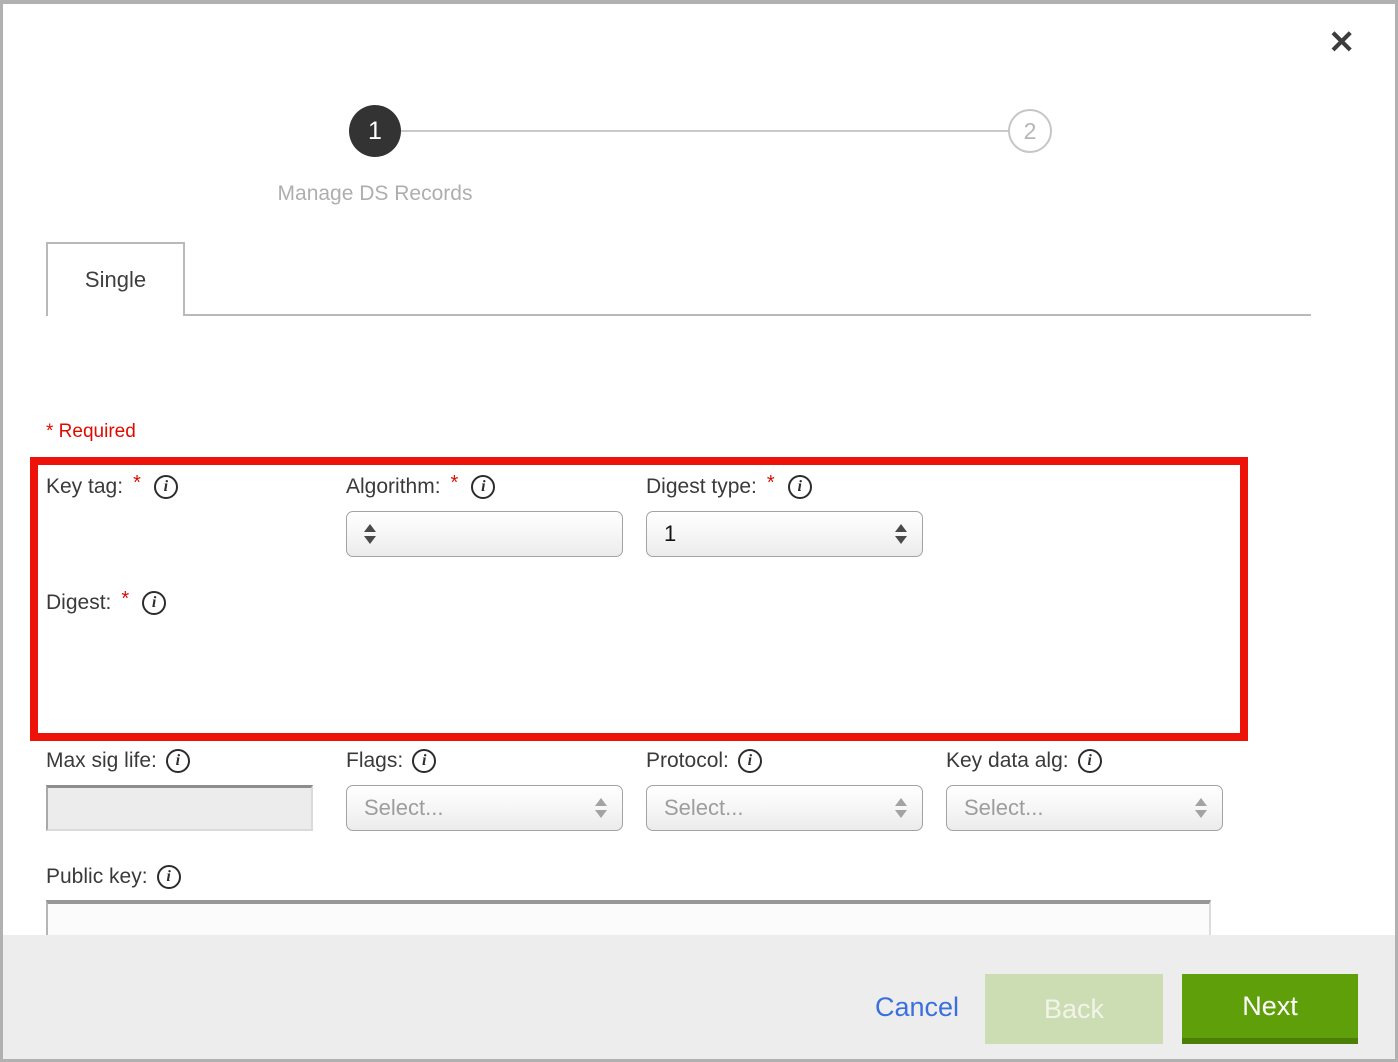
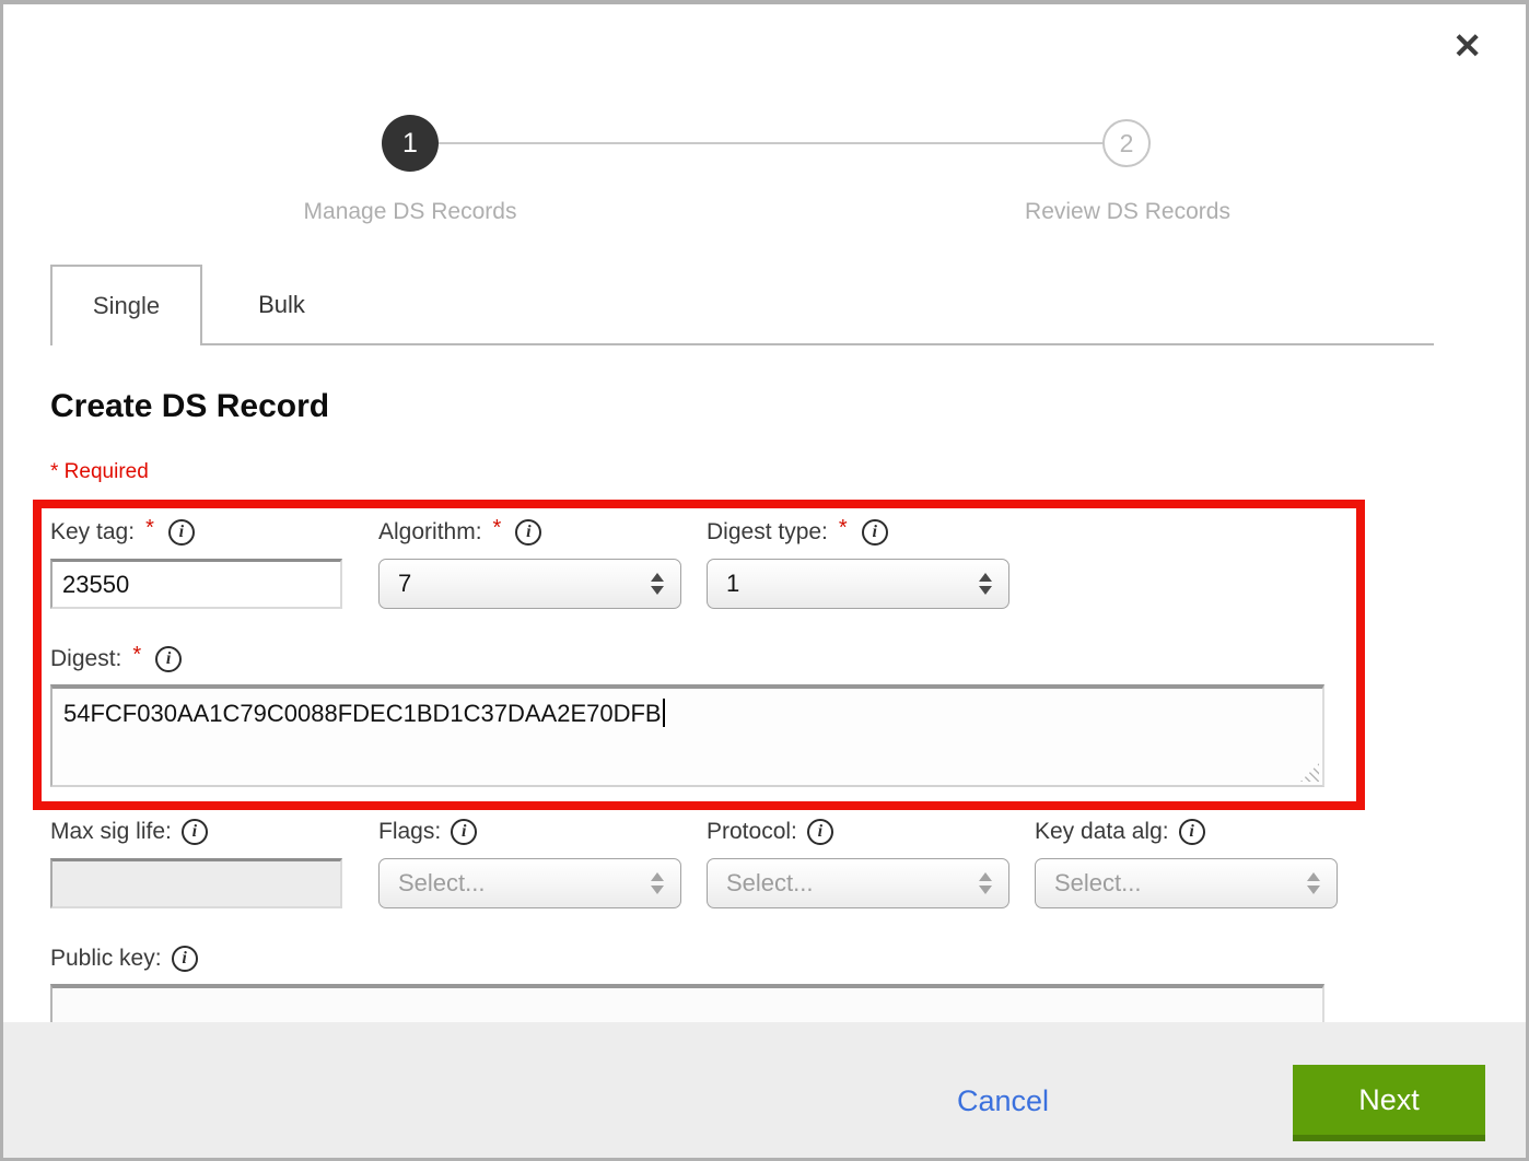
  ✕
  1
  2
  Manage DS Records
+ Review DS Records
  Single
+ Bulk
+ Create DS Record
  * Required
  Key tag:
  *
  i
  Algorithm:
  *
  i
  Digest type:
  *
  i
+ 23550
+ 7
  1
  Digest:
  *
  i
+ 54FCF030AA1C79C0088FDEC1BD1C37DAA2E70DFB
  Max sig life:
  i
  Flags:
  i
  Protocol:
  i
  Key data alg:
  i
  Select...
  Select...
  Select...
  Public key:
  i
  Cancel
- Back
  Next
